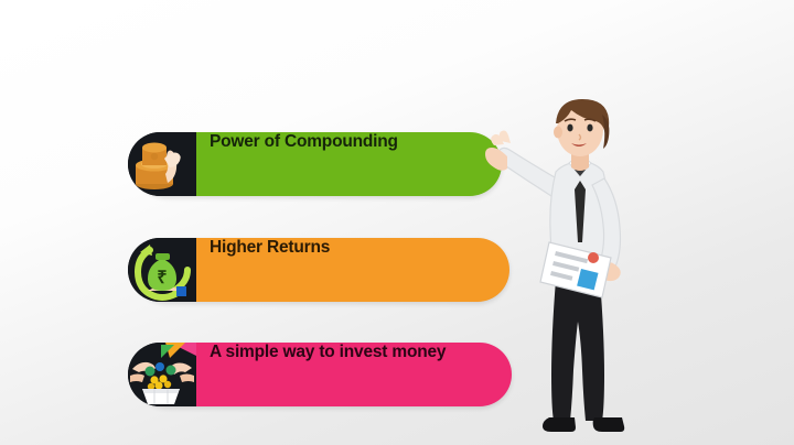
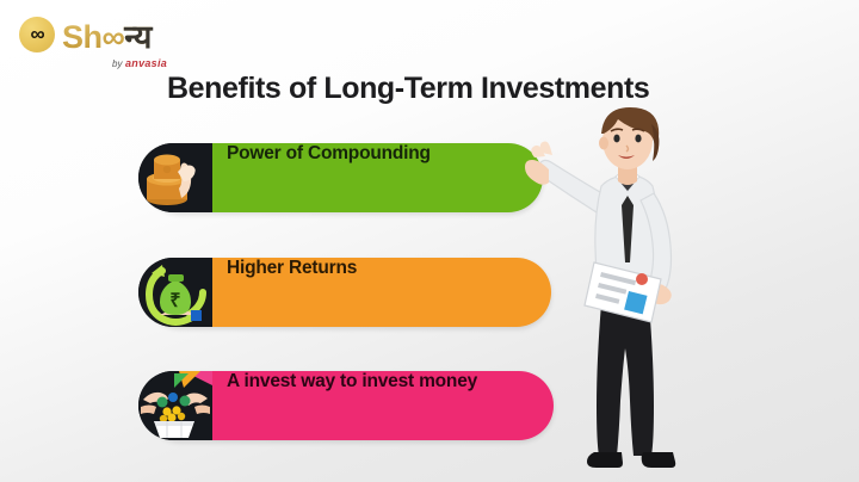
+ ∞
+ Sh∞न्य
+ by anvasia
+ Benefits of Long-Term Investments
  Power of Compounding
  ₹
  Higher Returns
- A simple way to invest money
+ A invest way to invest money
